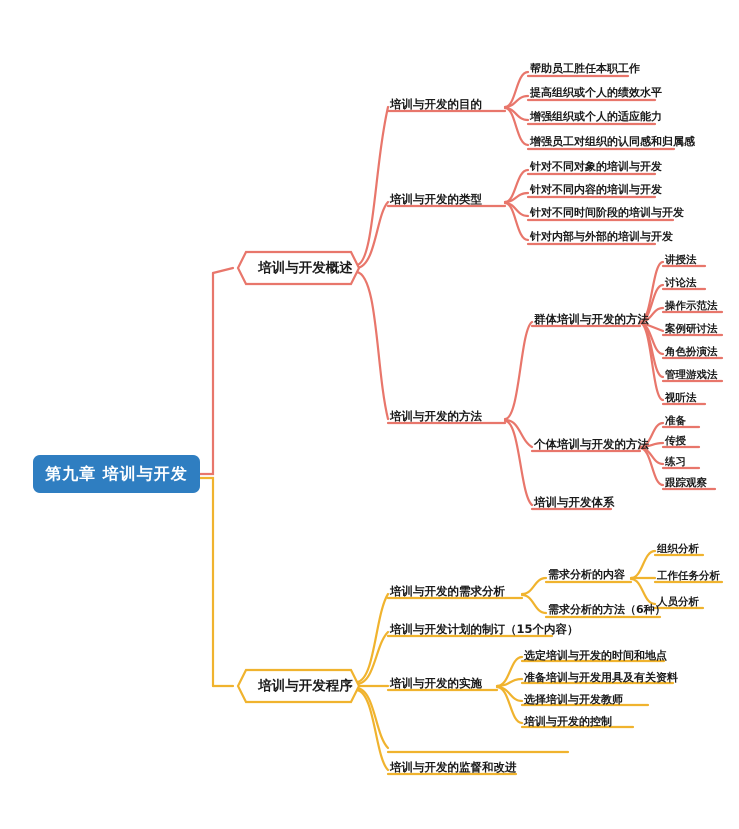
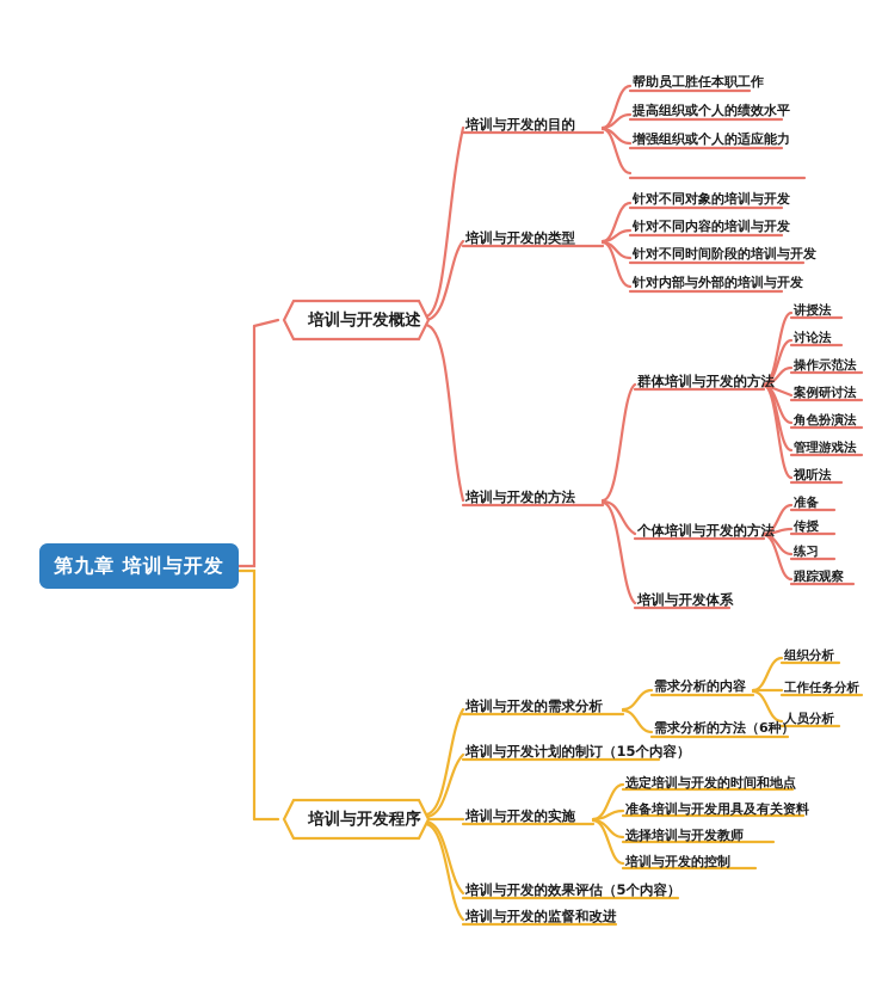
  第九章 培训与开发
  培训与开发概述
  培训与开发的目的
  帮助员工胜任本职工作
  提高组织或个人的绩效水平
  增强组织或个人的适应能力
- 增强员工对组织的认同感和归属感
  培训与开发的类型
  针对不同对象的培训与开发
  针对不同内容的培训与开发
  针对不同时间阶段的培训与开发
  针对内部与外部的培训与开发
  培训与开发的方法
  群体培训与开发的方法
  讲授法
  讨论法
  操作示范法
  案例研讨法
  角色扮演法
  管理游戏法
  视听法
  个体培训与开发的方法
  准备
  传授
  练习
  跟踪观察
  培训与开发体系
  培训与开发程序
  培训与开发的需求分析
  需求分析的内容
  组织分析
  工作任务分析
  人员分析
  需求分析的方法（6种）
  培训与开发计划的制订（15个内容）
  培训与开发的实施
  选定培训与开发的时间和地点
  准备培训与开发用具及有关资料
  选择培训与开发教师
  培训与开发的控制
+ 培训与开发的效果评估（5个内容）
  培训与开发的监督和改进
